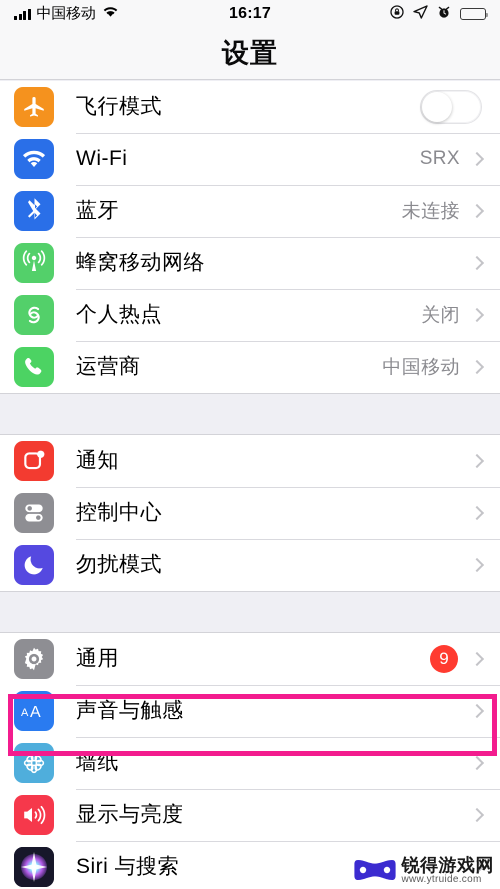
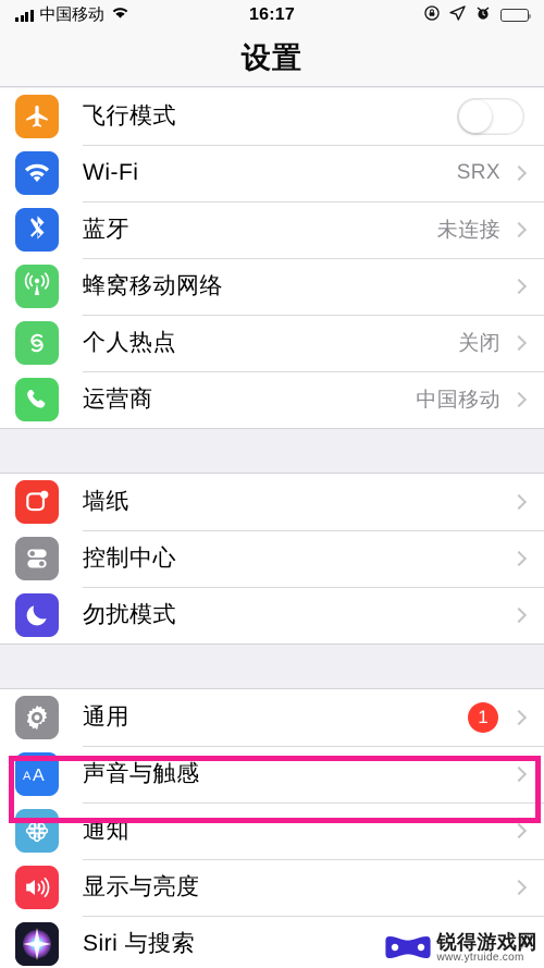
  中国移动
  16:17
  设置
  飞行模式
  Wi-Fi
  SRX
  蓝牙
  未连接
  蜂窝移动网络
  个人热点
  关闭
  运营商
  中国移动
- 通知
+ 墙纸
  控制中心
  勿扰模式
  通用
- 9
+ 1
  A
  A
  声音与触感
- 墙纸
+ 通知
  显示与亮度
  Siri 与搜索
  锐得游戏网
  www.ytruide.com
